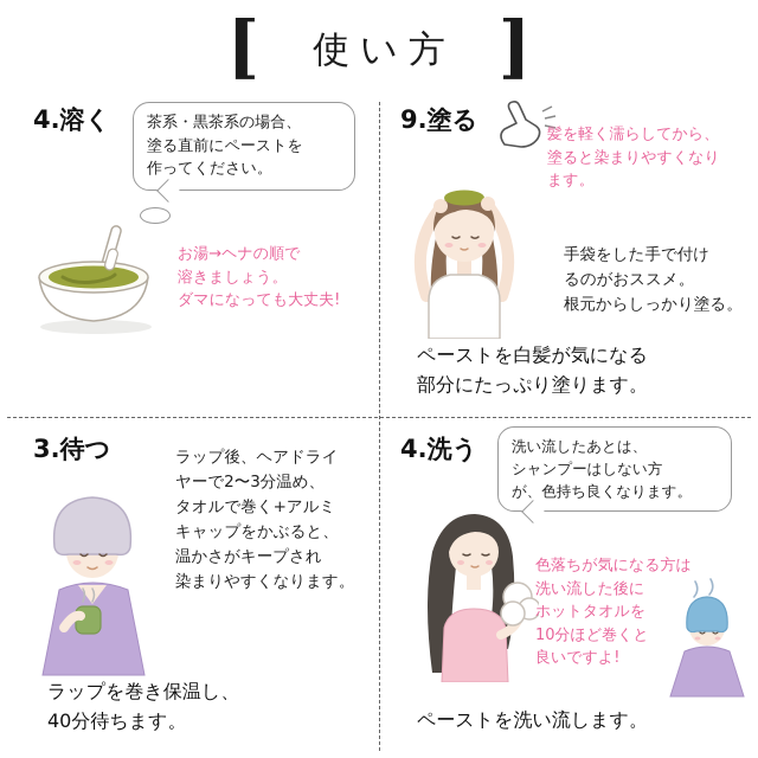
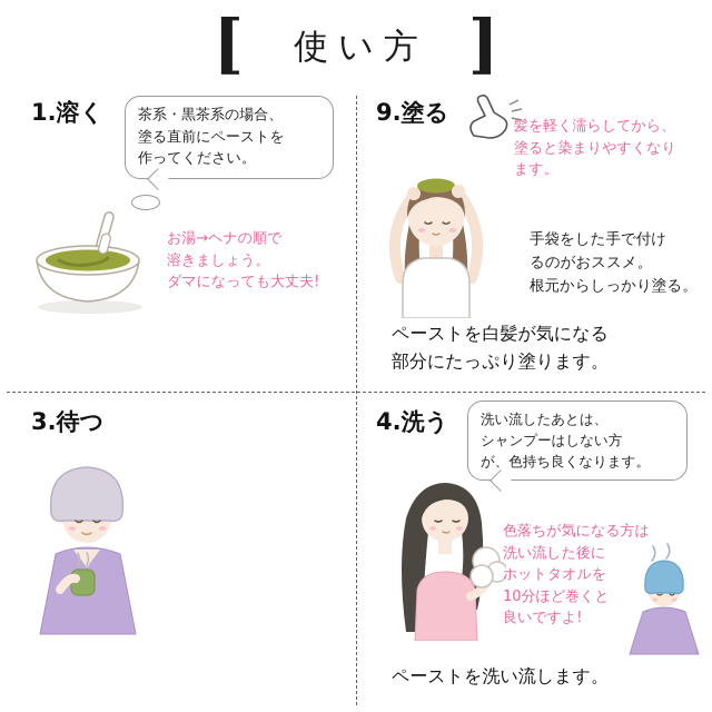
  [
  使い方
  ]
- 4.溶く
+ 1.溶く
  茶系・黒茶系の場合、
  塗る直前にペーストを
  作ってください。
  お湯→ヘナの順で
  溶きましょう。
  ダマになっても大丈夫!
  9.塗る
  髪を軽く濡らしてから、
  塗ると染まりやすくなり
  ます。
  手袋をした手で付け
  るのがおススメ。
  根元からしっかり塗る。
  ペーストを白髪が気になる
  部分にたっぷり塗ります。
  3.待つ
- ラップ後、ヘアドライ
- ヤーで2〜3分温め、
- タオルで巻く+アルミ
- キャップをかぶると、
- 温かさがキープされ
- 染まりやすくなります。
- ラップを巻き保温し、
- 40分待ちます。
  4.洗う
  洗い流したあとは、
  シャンプーはしない方
  が、色持ち良くなります。
  色落ちが気になる方は
  洗い流した後に
  ホットタオルを
  10分ほど巻くと
  良いですよ!
  ペーストを洗い流します。
